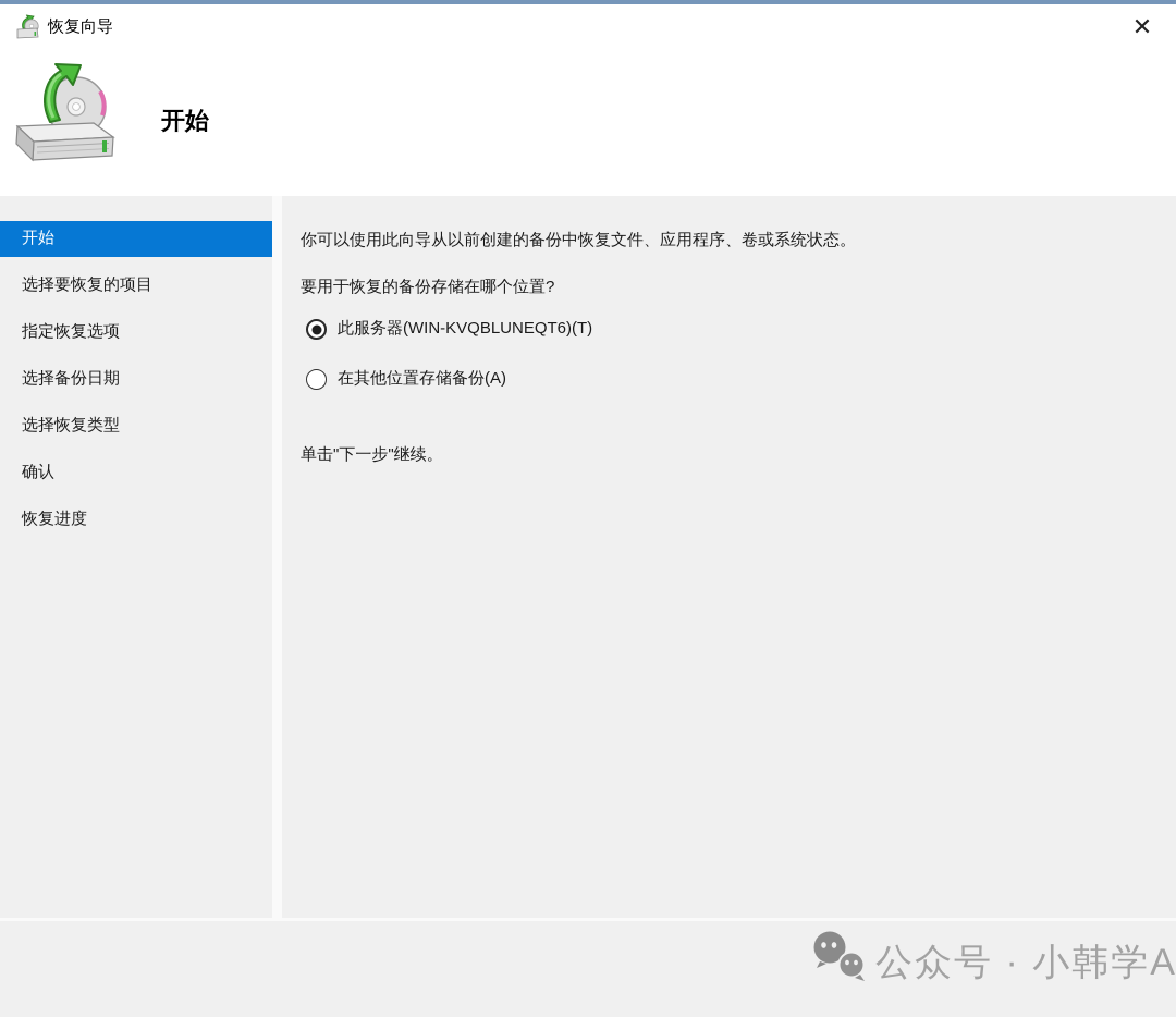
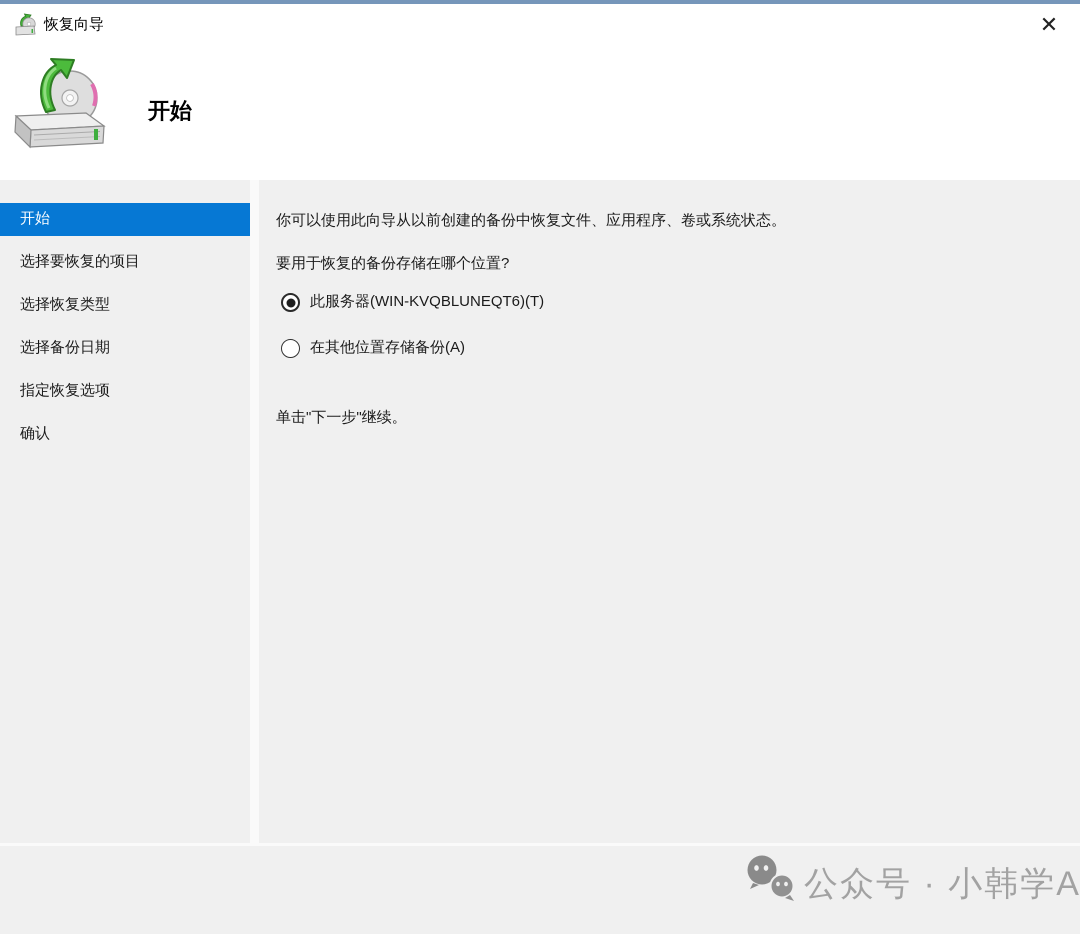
  恢复向导
  ✕
  开始
  开始
  选择要恢复的项目
- 指定恢复选项
+ 选择恢复类型
  选择备份日期
- 选择恢复类型
+ 指定恢复选项
  确认
- 恢复进度
  你可以使用此向导从以前创建的备份中恢复文件、应用程序、卷或系统状态。
  要用于恢复的备份存储在哪个位置?
  此服务器(WIN-KVQBLUNEQT6)(T)
  在其他位置存储备份(A)
  单击"下一步"继续。
  公众号 · 小韩学A
